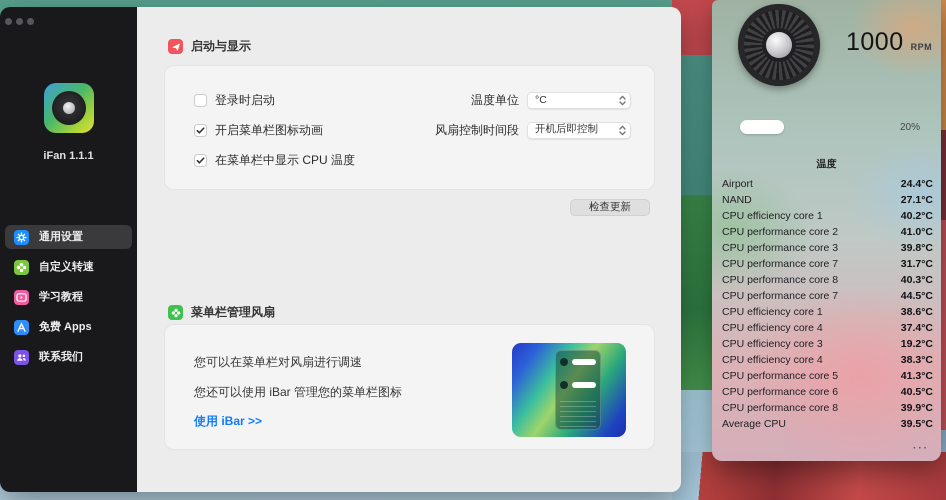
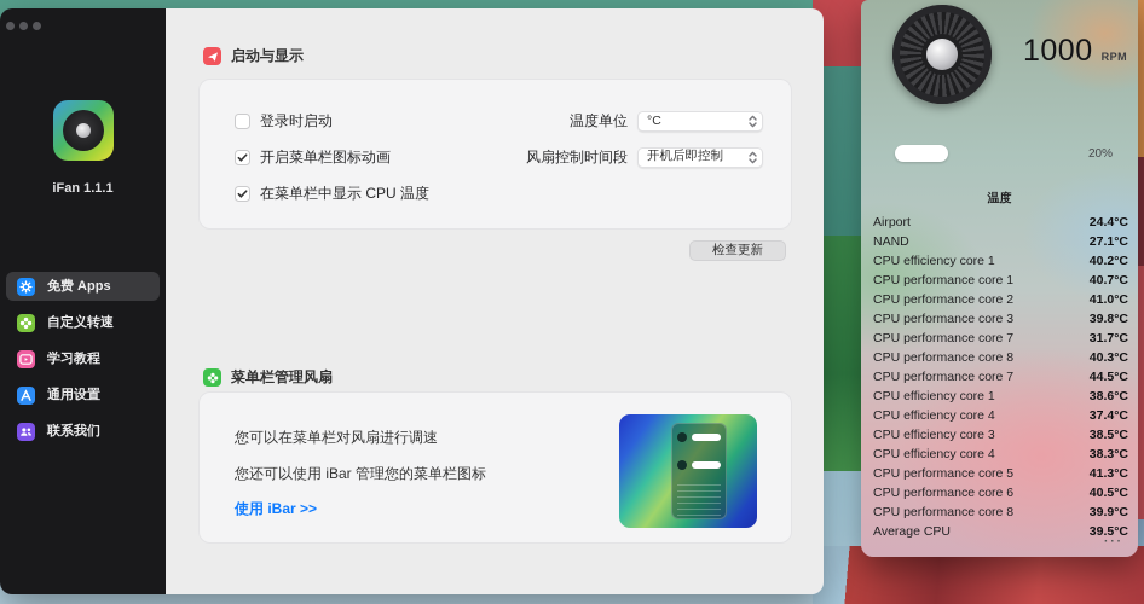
  iFan 1.1.1
- 通用设置
+ 免费 Apps
  自定义转速
  学习教程
- 免费 Apps
+ 通用设置
  联系我们
  启动与显示
  登录时启动
  开启菜单栏图标动画
  在菜单栏中显示 CPU 温度
  温度单位
  °C
  风扇控制时间段
  开机后即控制
  检查更新
  菜单栏管理风扇
  您可以在菜单栏对风扇进行调速
  您还可以使用 iBar 管理您的菜单栏图标
  使用 iBar >>
  1000
  RPM
  20%
  温度
  Airport
  24.4°C
  NAND
  27.1°C
  CPU efficiency core 1
  40.2°C
+ CPU performance core 1
+ 40.7°C
  CPU performance core 2
  41.0°C
  CPU performance core 3
  39.8°C
  CPU performance core 7
  31.7°C
  CPU performance core 8
  40.3°C
  CPU performance core 7
  44.5°C
  CPU efficiency core 1
  38.6°C
  CPU efficiency core 4
  37.4°C
  CPU efficiency core 3
- 19.2°C
+ 38.5°C
  CPU efficiency core 4
  38.3°C
  CPU performance core 5
  41.3°C
  CPU performance core 6
  40.5°C
  CPU performance core 8
  39.9°C
  Average CPU
  39.5°C
  ···
